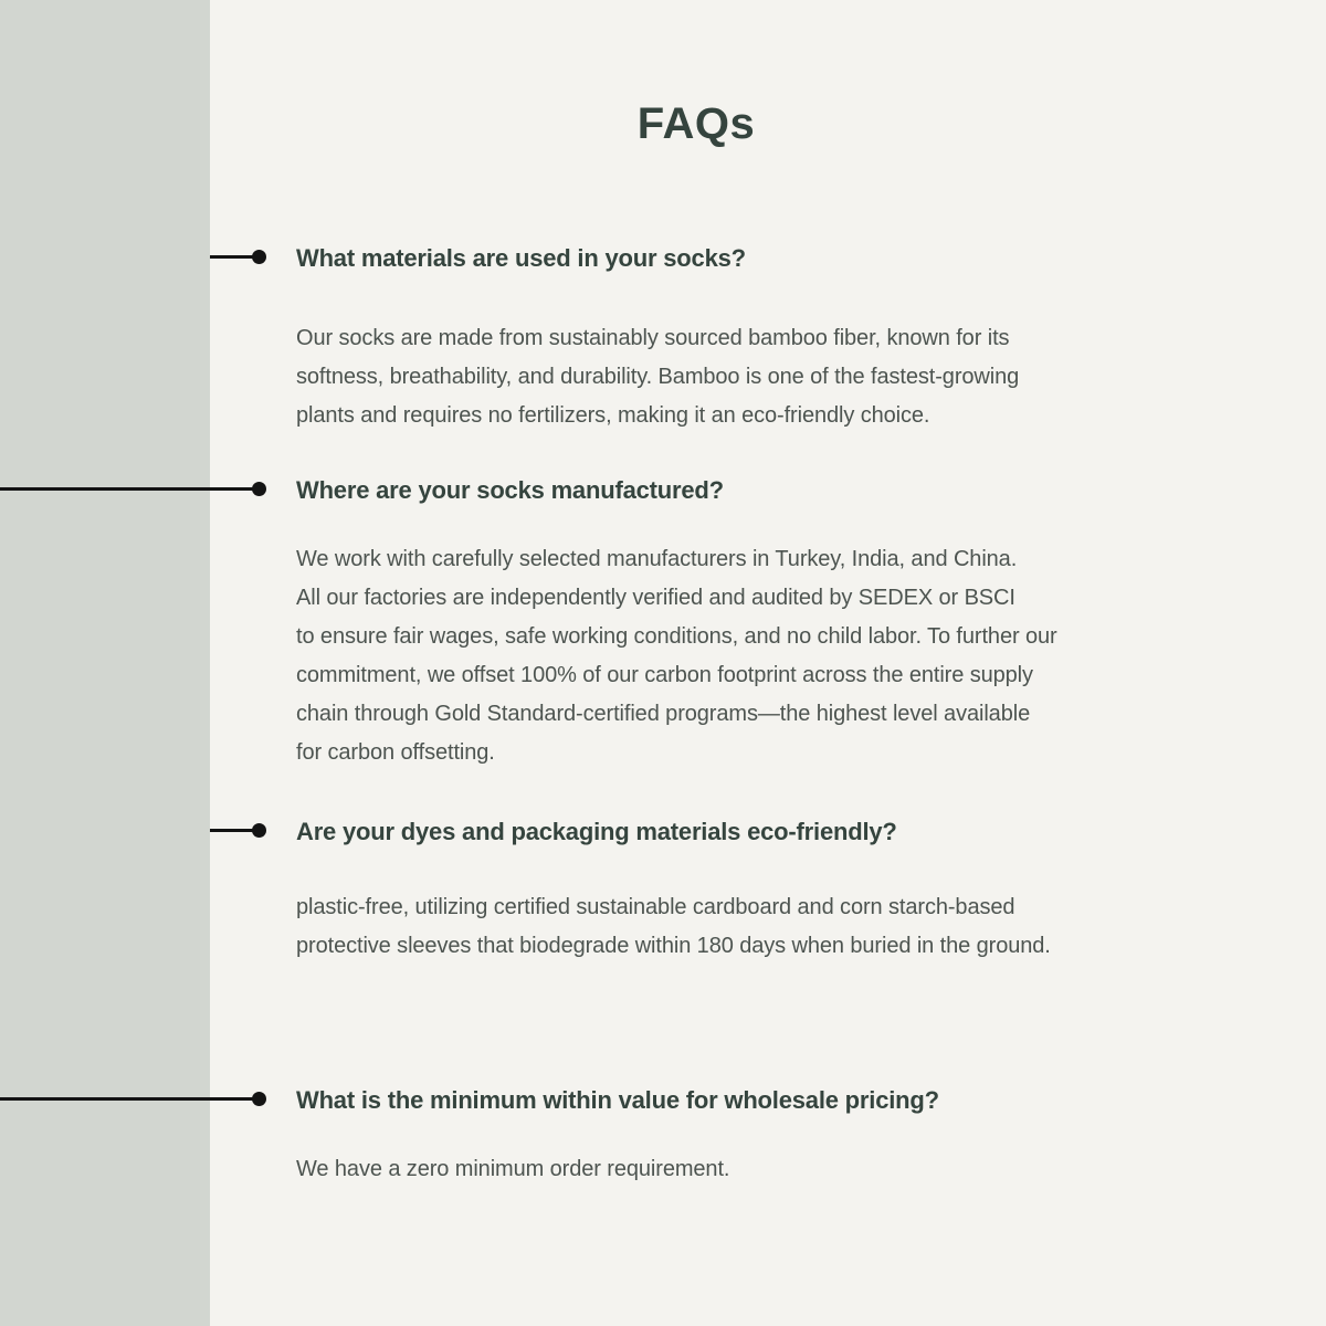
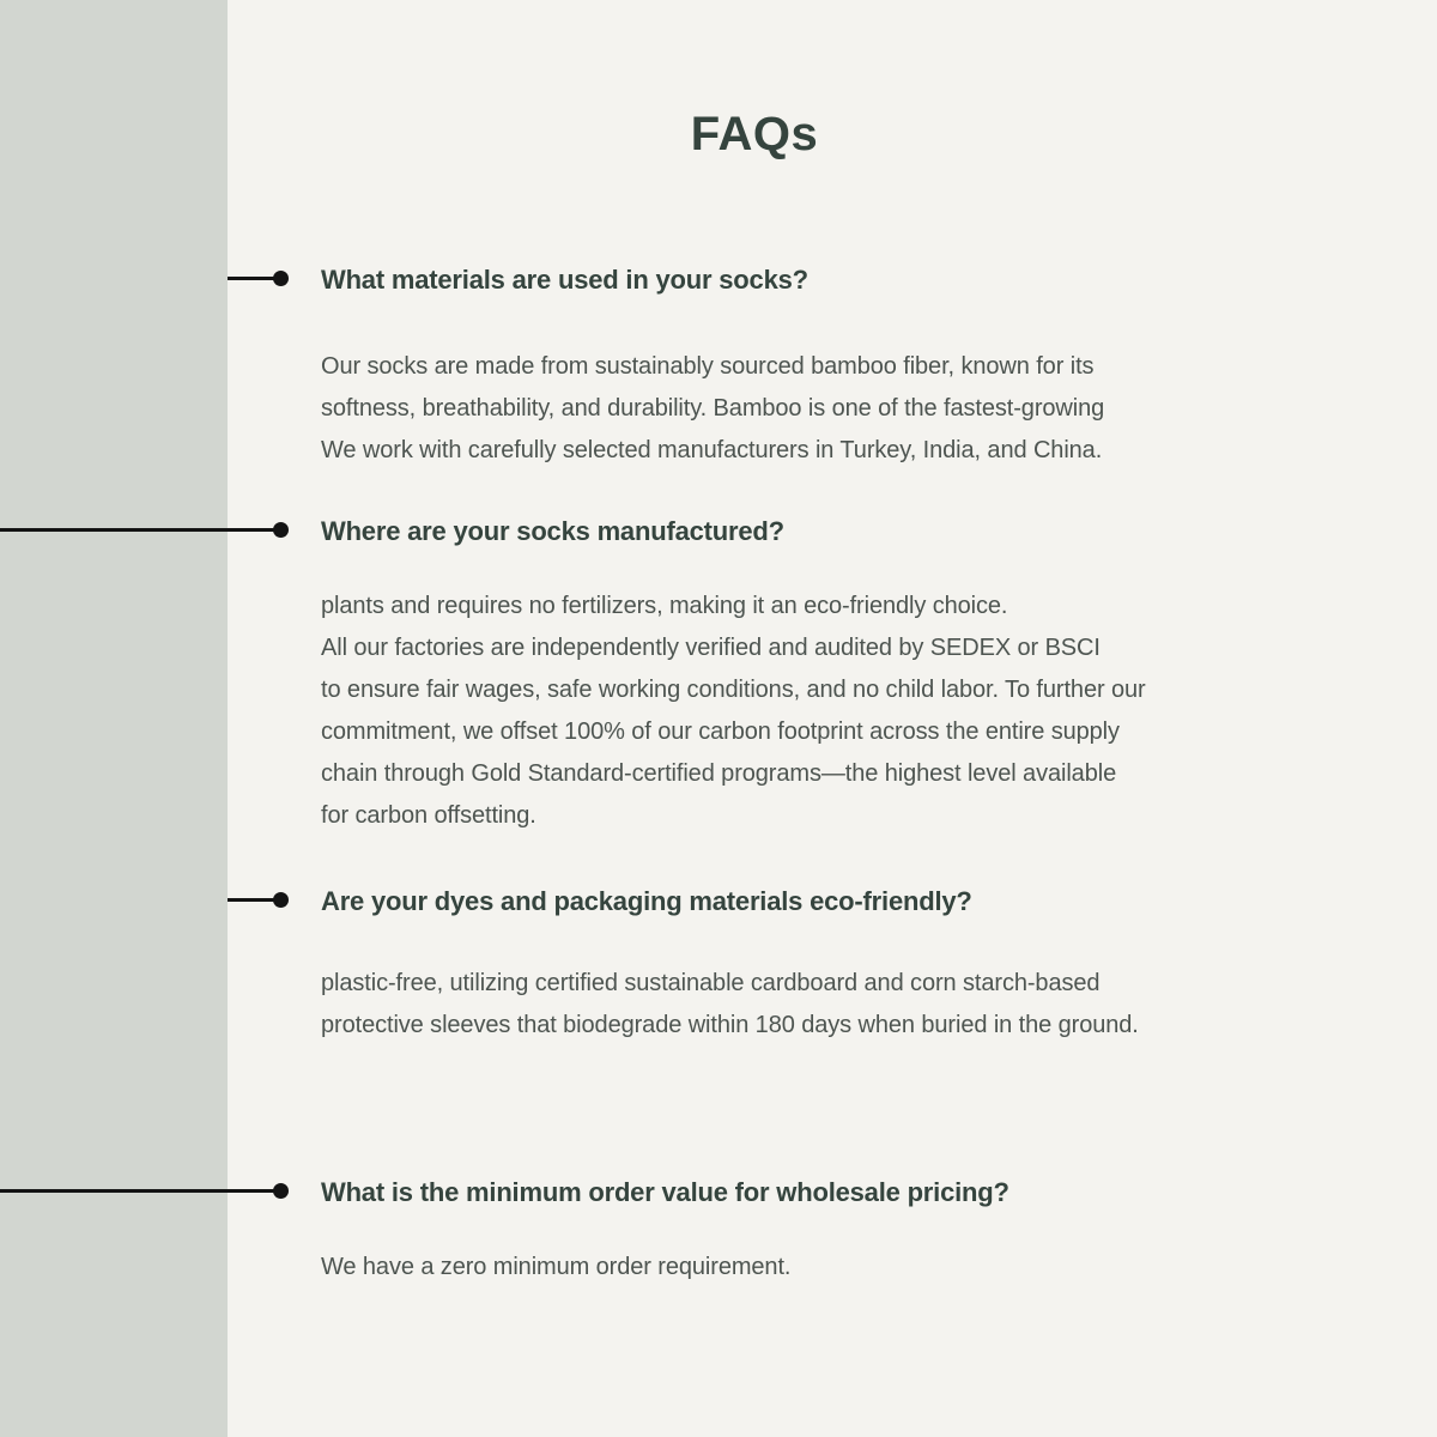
  FAQs
  What materials are used in your socks?
  Our socks are made from sustainably sourced bamboo fiber, known for its
  softness, breathability, and durability. Bamboo is one of the fastest-growing
- plants and requires no fertilizers, making it an eco-friendly choice.
+ We work with carefully selected manufacturers in Turkey, India, and China.
  Where are your socks manufactured?
- We work with carefully selected manufacturers in Turkey, India, and China.
+ plants and requires no fertilizers, making it an eco-friendly choice.
  All our factories are independently verified and audited by SEDEX or BSCI
  to ensure fair wages, safe working conditions, and no child labor. To further our
  commitment, we offset 100% of our carbon footprint across the entire supply
  chain through Gold Standard-certified programs—the highest level available
  for carbon offsetting.
  Are your dyes and packaging materials eco-friendly?
  plastic-free, utilizing certified sustainable cardboard and corn starch-based
  protective sleeves that biodegrade within 180 days when buried in the ground.
- What is the minimum within value for wholesale pricing?
+ What is the minimum order value for wholesale pricing?
  We have a zero minimum order requirement.
